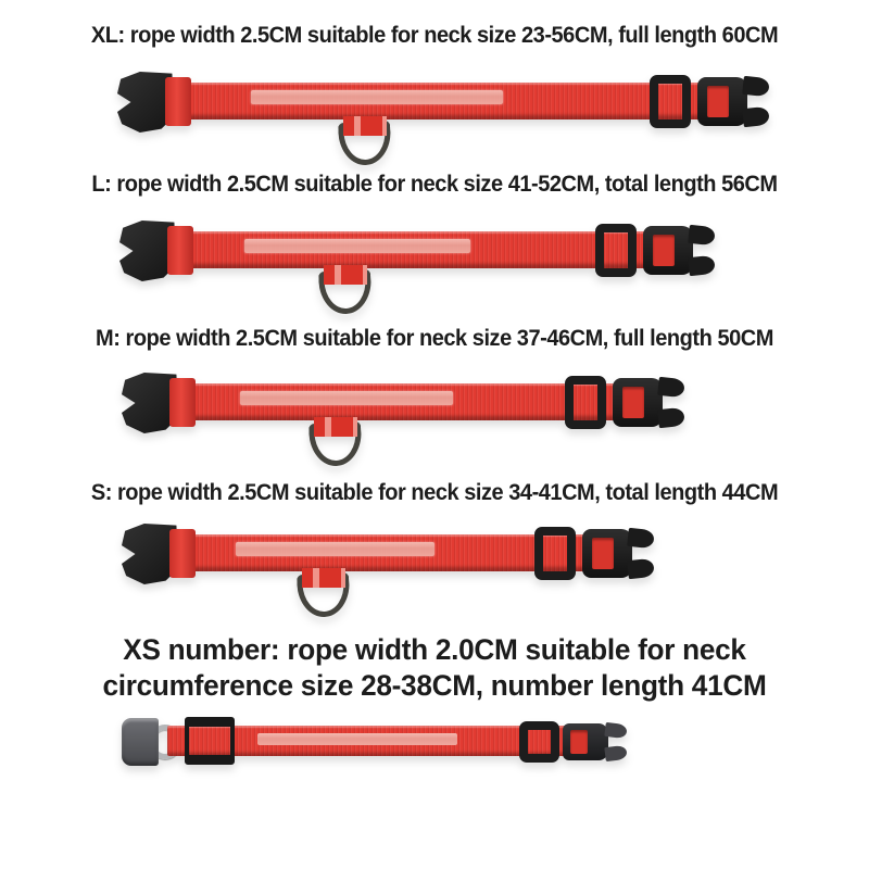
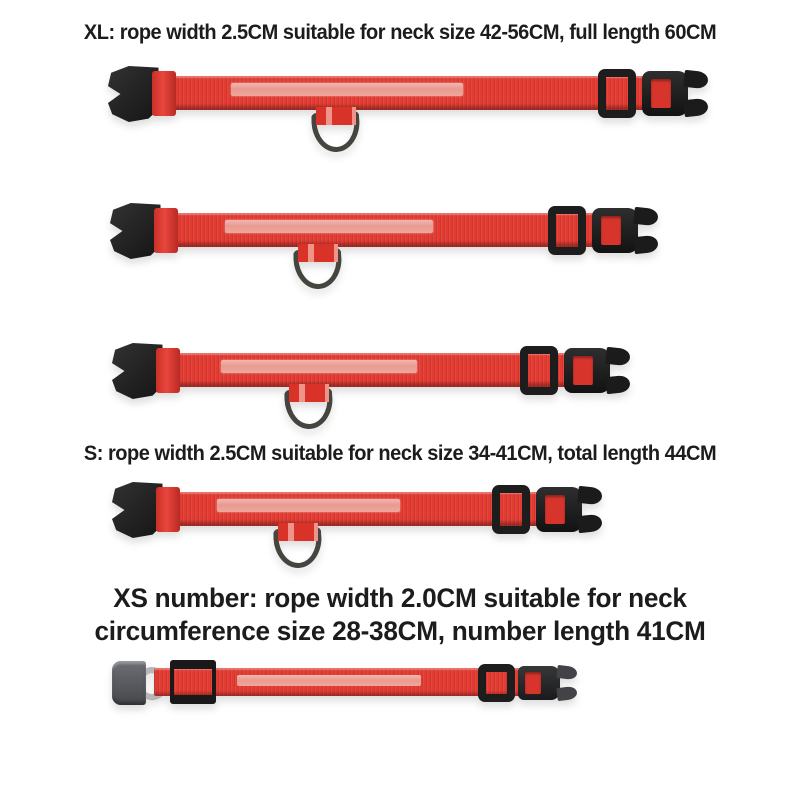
- XL: rope width 2.5CM suitable for neck size 23-56CM, full length 60CM
+ XL: rope width 2.5CM suitable for neck size 42-56CM, full length 60CM
- L: rope width 2.5CM suitable for neck size 41-52CM, total length 56CM
- M: rope width 2.5CM suitable for neck size 37-46CM, full length 50CM
  S: rope width 2.5CM suitable for neck size 34-41CM, total length 44CM
  XS number: rope width 2.0CM suitable for neck
  circumference size 28-38CM, number length 41CM
